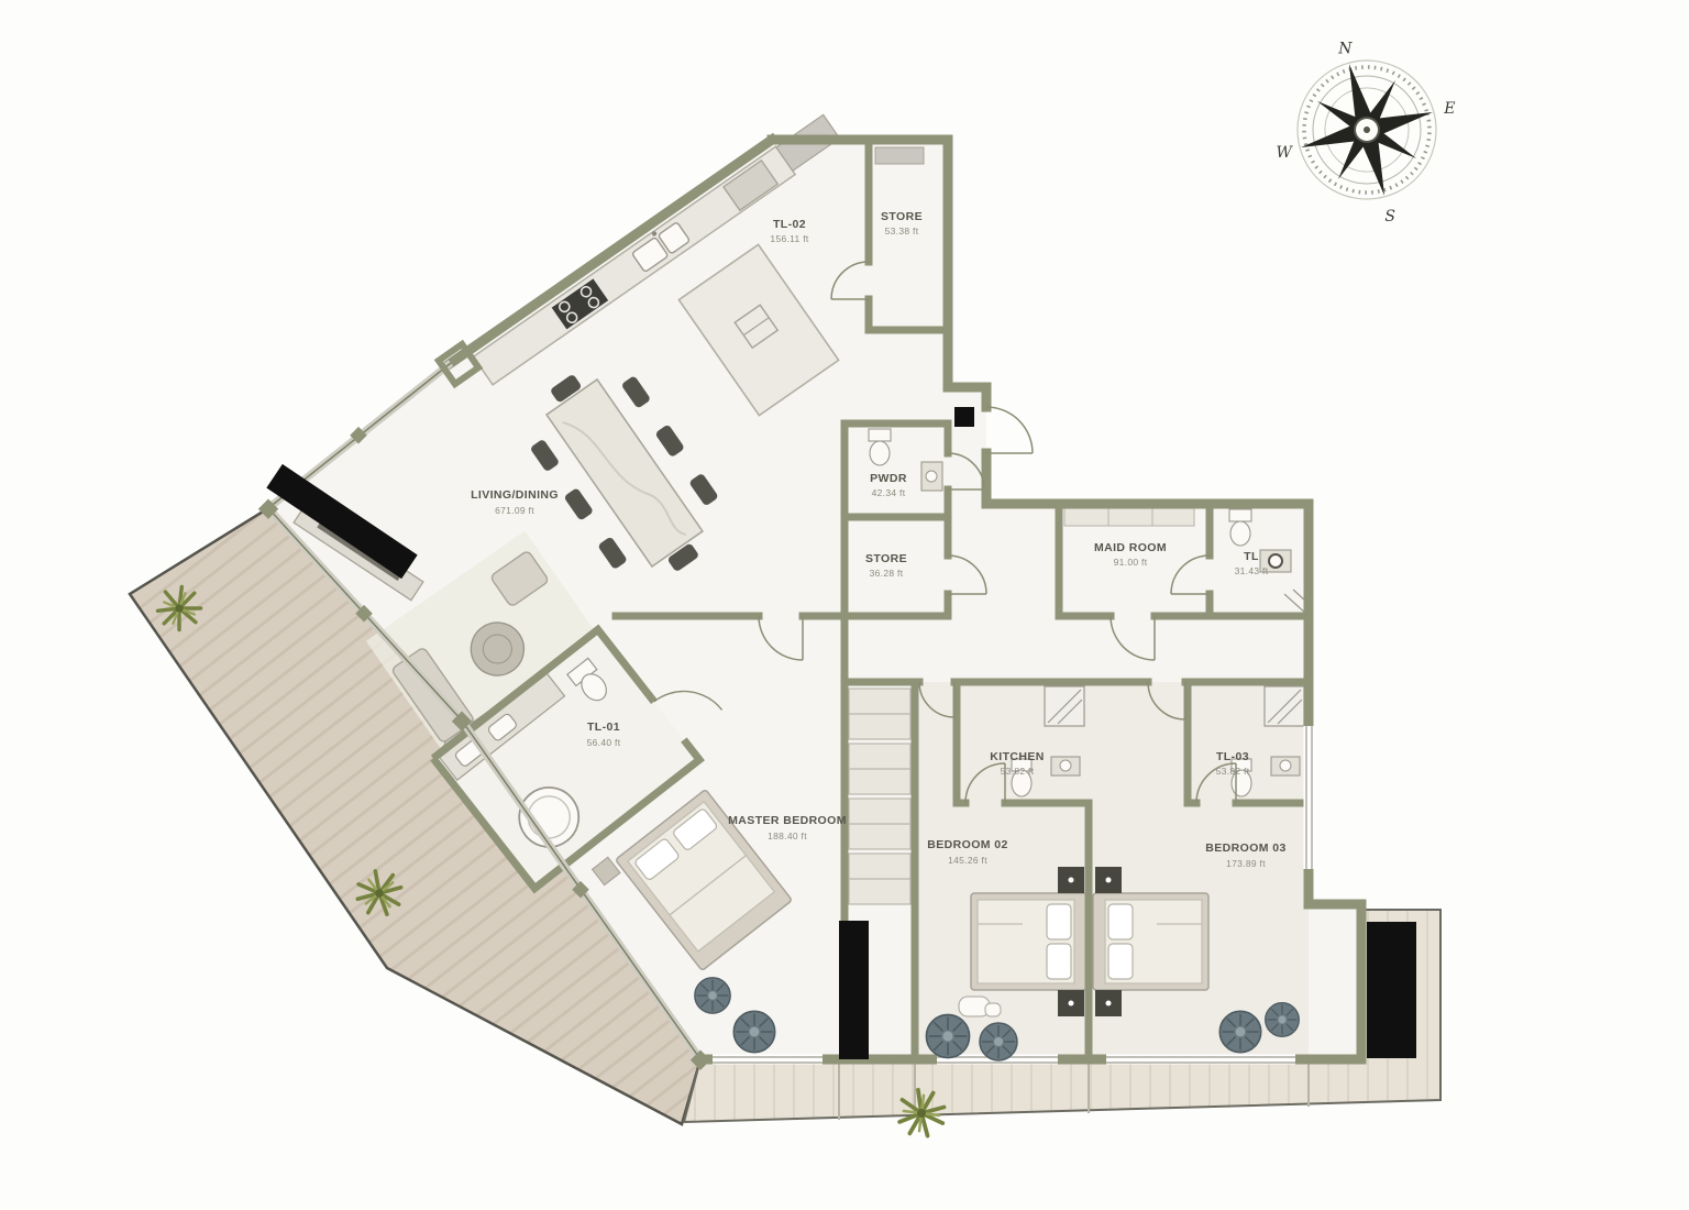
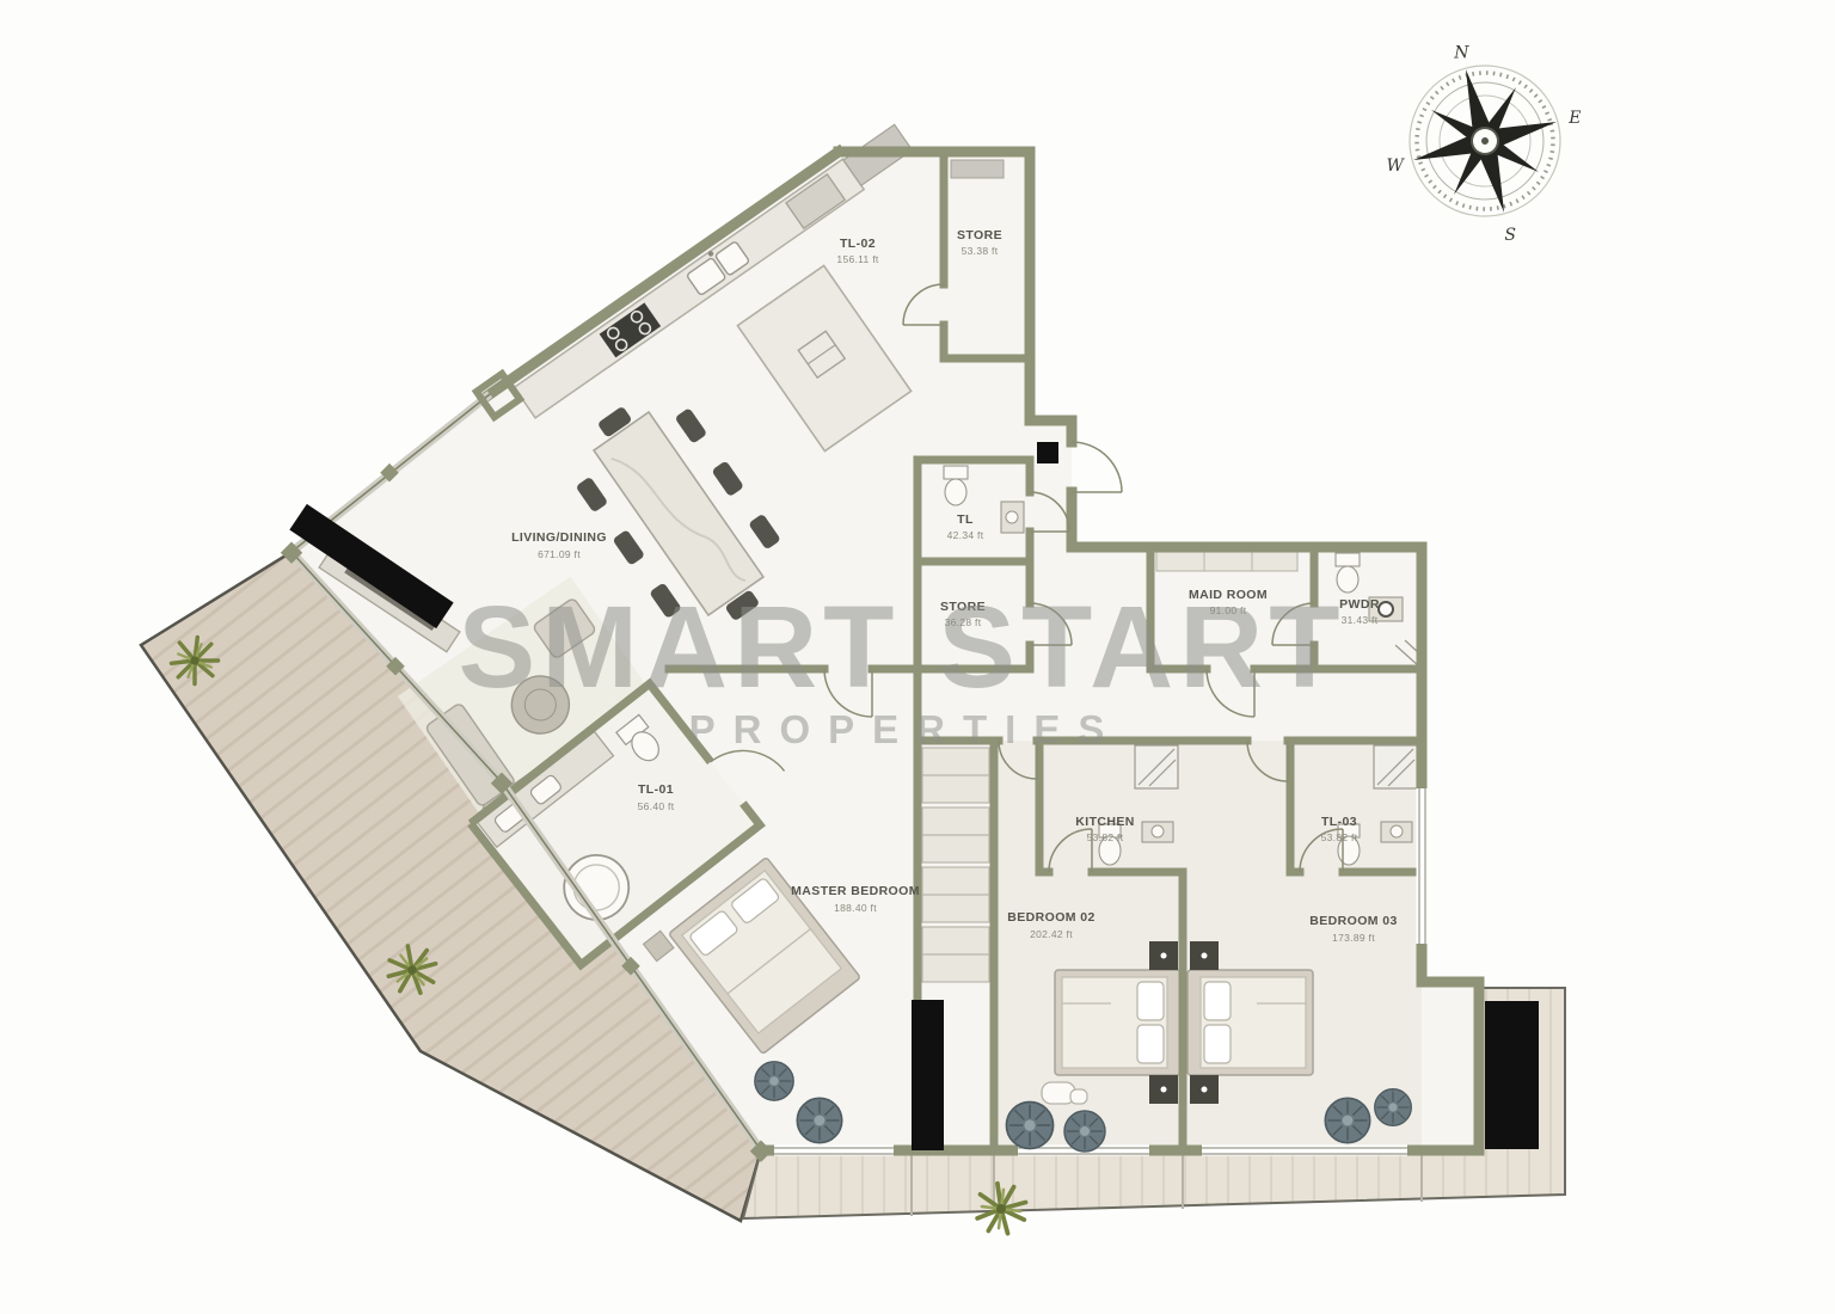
  TL-02
  156.11 ft
  STORE
  53.38 ft
  LIVING/DINING
  671.09 ft
- PWDR
+ TL
  42.34 ft
  STORE
  36.28 ft
  MAID ROOM
  91.00 ft
- TL
+ PWDR
  31.43 ft
  TL-01
  56.40 ft
  MASTER BEDROOM
  188.40 ft
  BEDROOM 02
- 145.26 ft
+ 202.42 ft
  KITCHEN
  53.82 ft
  BEDROOM 03
  173.89 ft
  TL-03
  53.82 ft
+ SMART START
+ PROPERTIES
  N
  E
  S
  W
